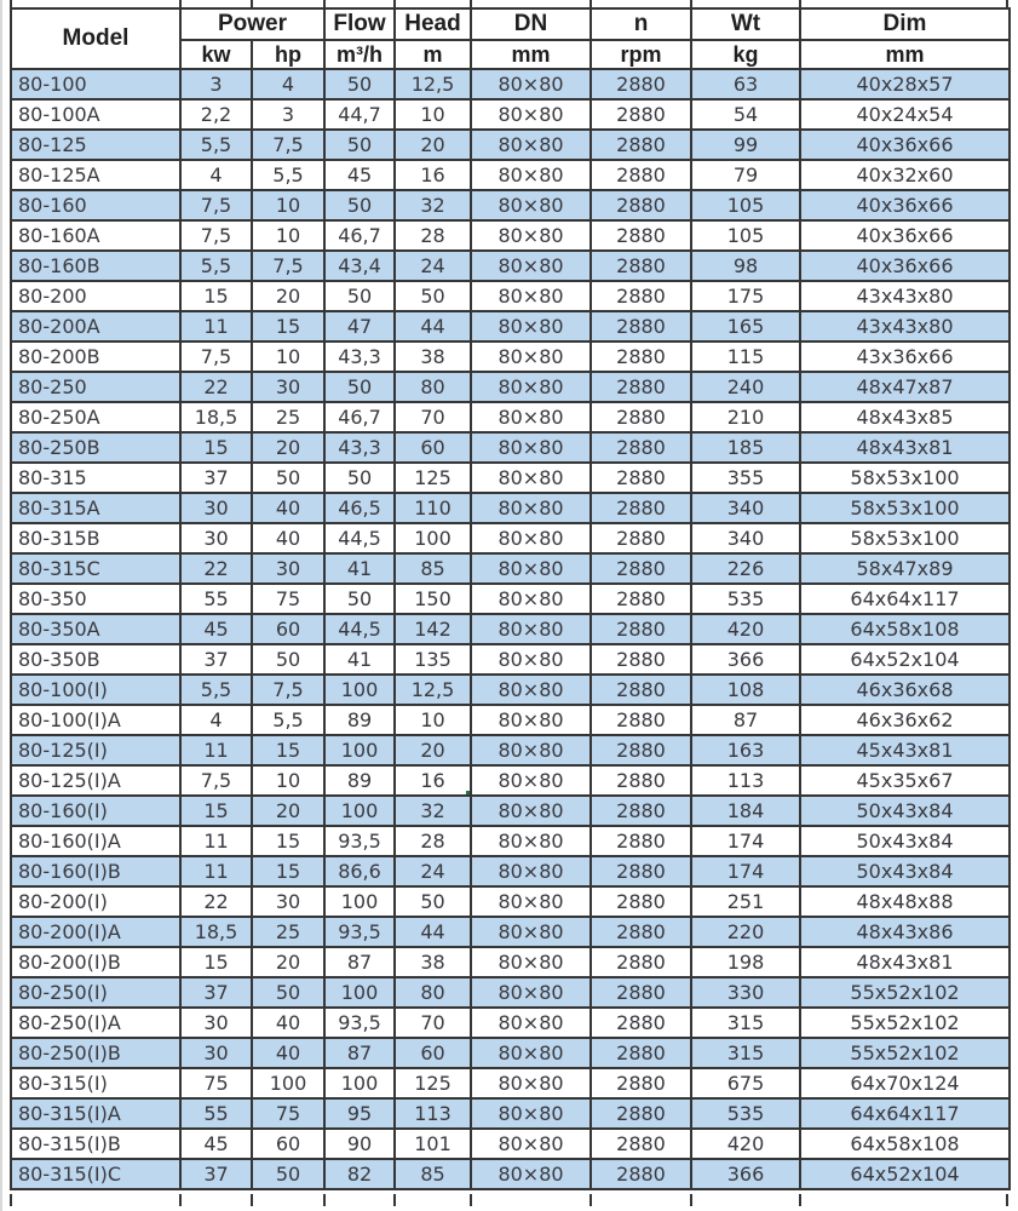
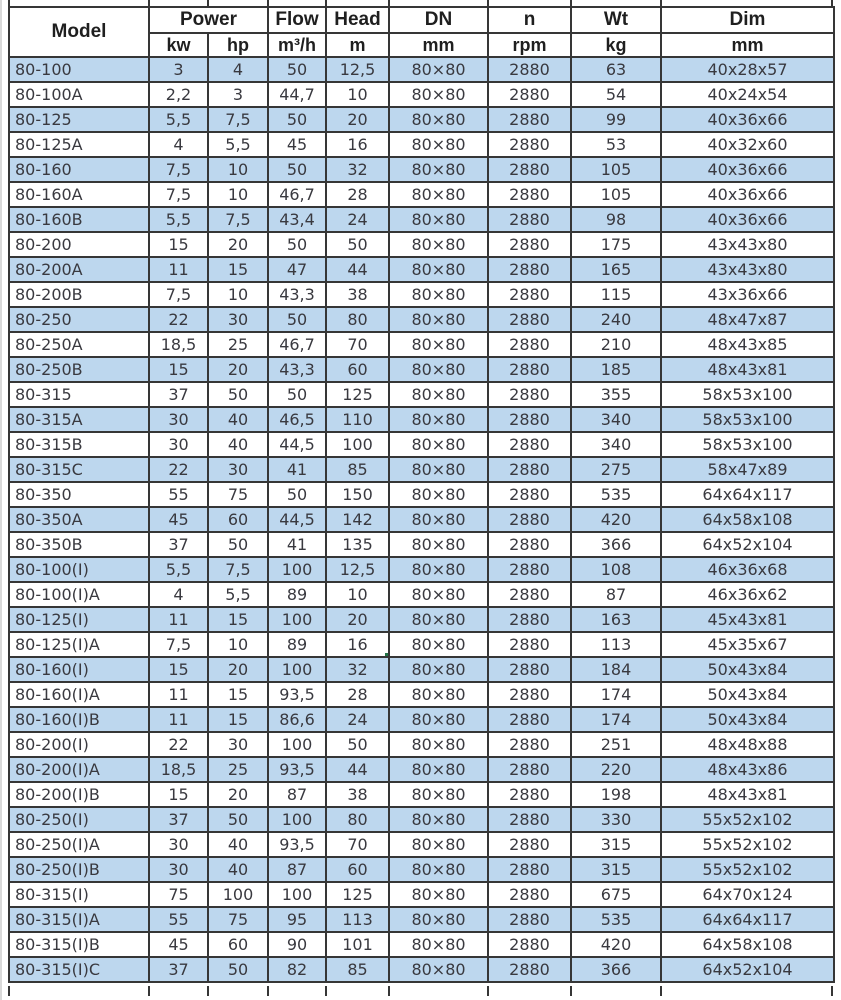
  Model	Power	Flow	Head	DN	n	Wt	Dim
  kw	hp	m³/h	m	mm	rpm	kg	mm
  80-100	3	4	50	12,5	80×80	2880	63	40x28x57
  80-100A	2,2	3	44,7	10	80×80	2880	54	40x24x54
  80-125	5,5	7,5	50	20	80×80	2880	99	40x36x66
- 80-125A	4	5,5	45	16	80×80	2880	79	40x32x60
+ 80-125A	4	5,5	45	16	80×80	2880	53	40x32x60
  80-160	7,5	10	50	32	80×80	2880	105	40x36x66
  80-160A	7,5	10	46,7	28	80×80	2880	105	40x36x66
  80-160B	5,5	7,5	43,4	24	80×80	2880	98	40x36x66
  80-200	15	20	50	50	80×80	2880	175	43x43x80
  80-200A	11	15	47	44	80×80	2880	165	43x43x80
  80-200B	7,5	10	43,3	38	80×80	2880	115	43x36x66
  80-250	22	30	50	80	80×80	2880	240	48x47x87
  80-250A	18,5	25	46,7	70	80×80	2880	210	48x43x85
  80-250B	15	20	43,3	60	80×80	2880	185	48x43x81
  80-315	37	50	50	125	80×80	2880	355	58x53x100
  80-315A	30	40	46,5	110	80×80	2880	340	58x53x100
  80-315B	30	40	44,5	100	80×80	2880	340	58x53x100
- 80-315C	22	30	41	85	80×80	2880	226	58x47x89
+ 80-315C	22	30	41	85	80×80	2880	275	58x47x89
  80-350	55	75	50	150	80×80	2880	535	64x64x117
  80-350A	45	60	44,5	142	80×80	2880	420	64x58x108
  80-350B	37	50	41	135	80×80	2880	366	64x52x104
  80-100(I)	5,5	7,5	100	12,5	80×80	2880	108	46x36x68
  80-100(I)A	4	5,5	89	10	80×80	2880	87	46x36x62
  80-125(I)	11	15	100	20	80×80	2880	163	45x43x81
  80-125(I)A	7,5	10	89	16	80×80	2880	113	45x35x67
  80-160(I)	15	20	100	32	80×80	2880	184	50x43x84
  80-160(I)A	11	15	93,5	28	80×80	2880	174	50x43x84
  80-160(I)B	11	15	86,6	24	80×80	2880	174	50x43x84
  80-200(I)	22	30	100	50	80×80	2880	251	48x48x88
  80-200(I)A	18,5	25	93,5	44	80×80	2880	220	48x43x86
  80-200(I)B	15	20	87	38	80×80	2880	198	48x43x81
  80-250(I)	37	50	100	80	80×80	2880	330	55x52x102
  80-250(I)A	30	40	93,5	70	80×80	2880	315	55x52x102
  80-250(I)B	30	40	87	60	80×80	2880	315	55x52x102
  80-315(I)	75	100	100	125	80×80	2880	675	64x70x124
  80-315(I)A	55	75	95	113	80×80	2880	535	64x64x117
  80-315(I)B	45	60	90	101	80×80	2880	420	64x58x108
  80-315(I)C	37	50	82	85	80×80	2880	366	64x52x104
